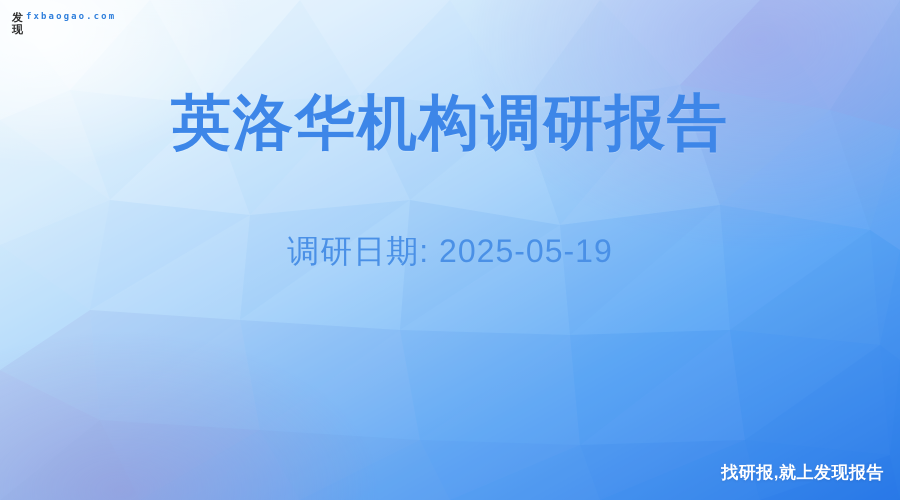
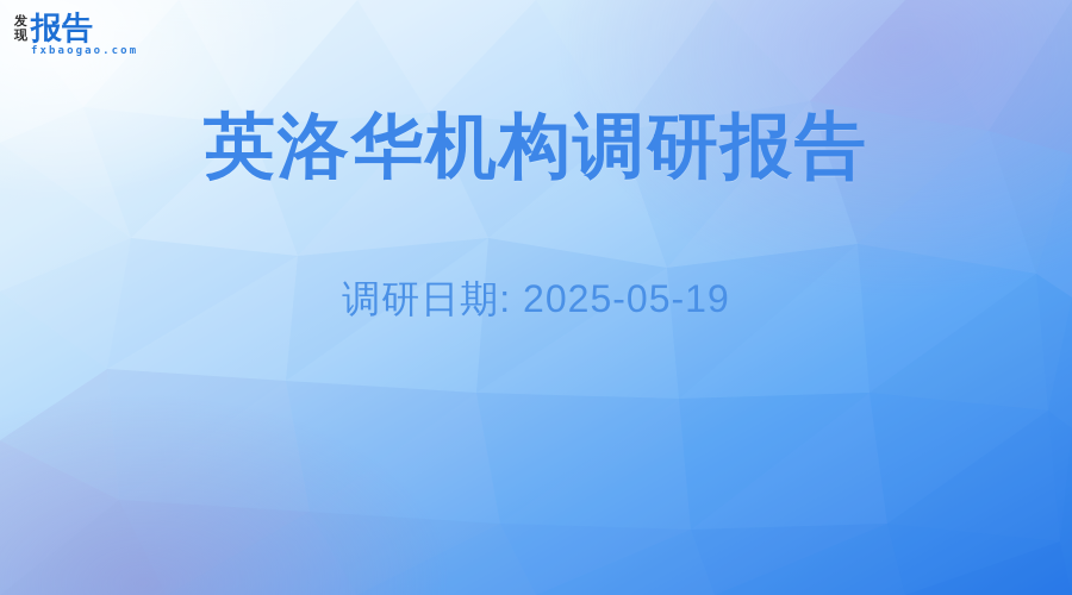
  发
  现
+ 报告
  fxbaogao.com
  英洛华机构调研报告
  调研日期: 2025-05-19
- 找研报,就上发现报告
